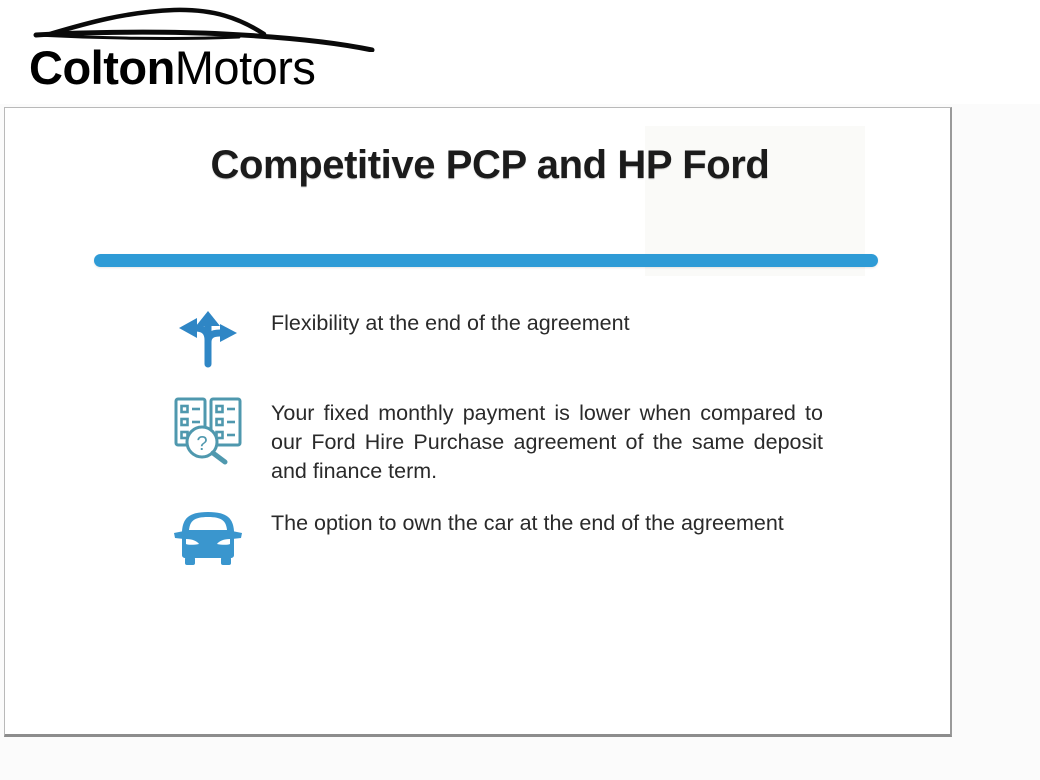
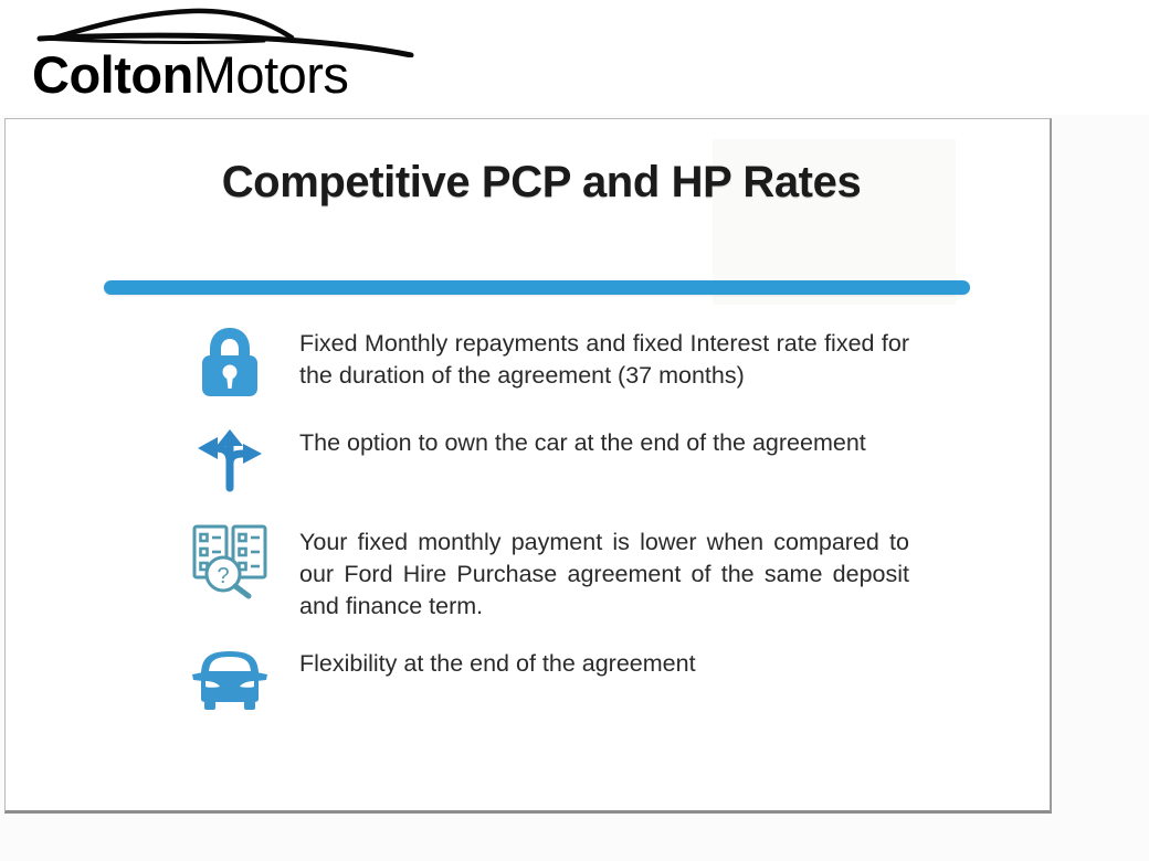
  ColtonMotors
- Competitive PCP and HP Ford
+ Competitive PCP and HP Rates
+ Fixed Monthly repayments and fixed Interest rate fixed for the duration of the agreement (37 months)
- Flexibility at the end of the agreement
+ The option to own the car at the end of the agreement
  ?
  Your fixed monthly payment is lower when compared to our Ford Hire Purchase agreement of the same deposit and finance term.
- The option to own the car at the end of the agreement
+ Flexibility at the end of the agreement
